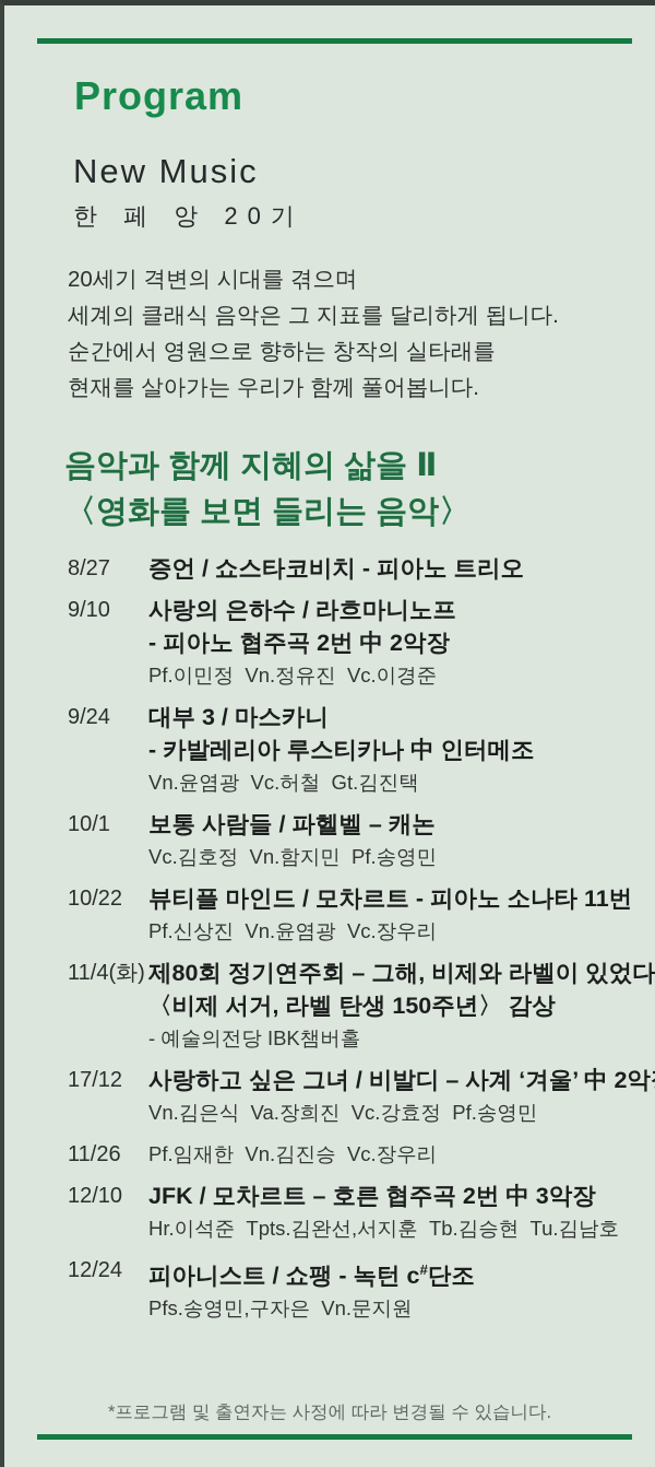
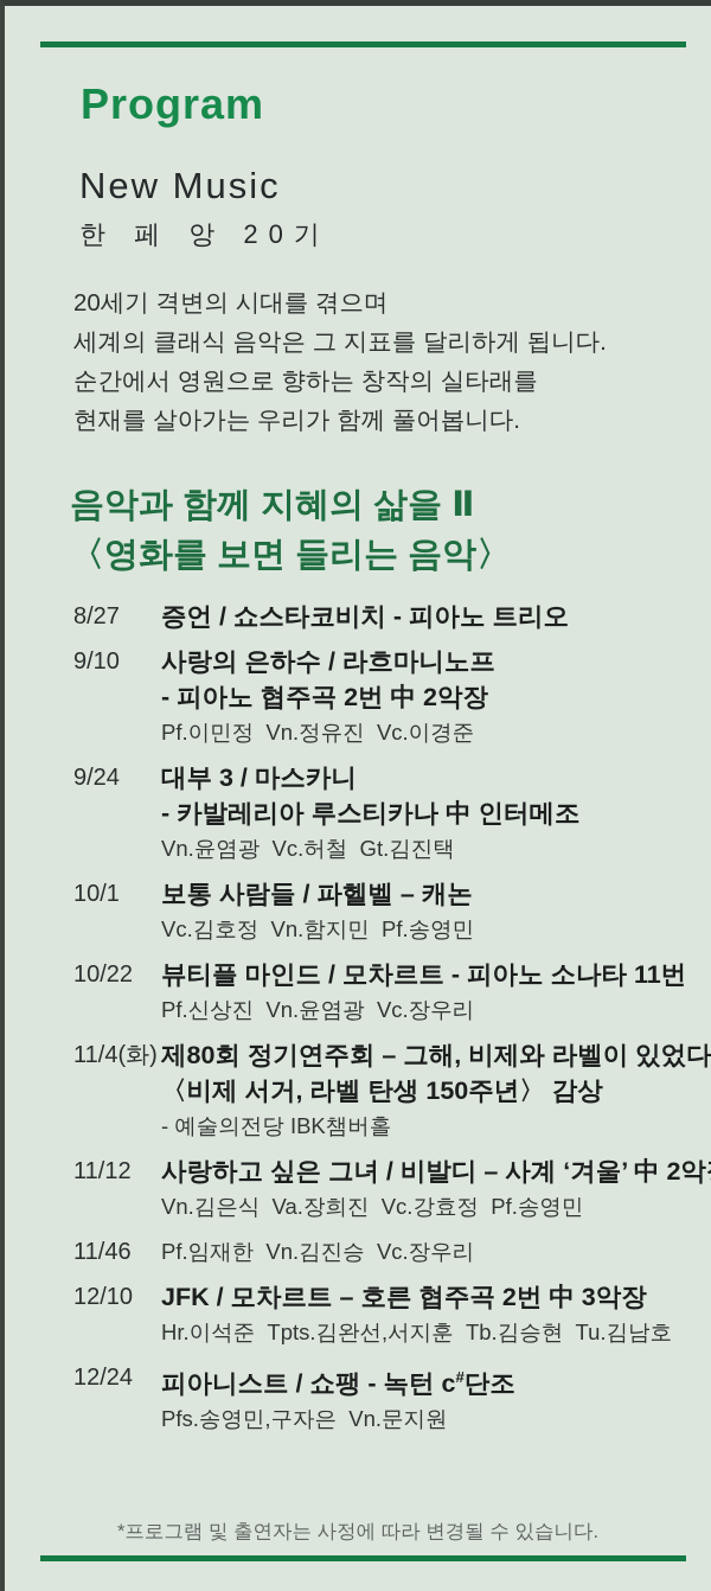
  Program
  New Music
  한 페 앙 20기
  20세기 격변의 시대를 겪으며
  세계의 클래식 음악은 그 지표를 달리하게 됩니다.
  순간에서 영원으로 향하는 창작의 실타래를
  현재를 살아가는 우리가 함께 풀어봅니다.
  음악과 함께 지혜의 삶을 Ⅱ
  〈영화를 보면 들리는 음악〉
  8/27
  증언 / 쇼스타코비치 - 피아노 트리오
  9/10
  사랑의 은하수 / 라흐마니노프
  - 피아노 협주곡 2번 中 2악장
  Pf.이민정 Vn.정유진 Vc.이경준
  9/24
  대부 3 / 마스카니
  - 카발레리아 루스티카나 中 인터메조
  Vn.윤염광 Vc.허철 Gt.김진택
  10/1
  보통 사람들 / 파헬벨 – 캐논
  Vc.김호정 Vn.함지민 Pf.송영민
  10/22
  뷰티플 마인드 / 모차르트 - 피아노 소나타 11번
  Pf.신상진 Vn.윤염광 Vc.장우리
  11/4(화)
  제80회 정기연주회 – 그해, 비제와 라벨이 있었다
  〈비제 서거, 라벨 탄생 150주년〉 감상
  - 예술의전당 IBK챔버홀
- 17/12
+ 11/12
  사랑하고 싶은 그녀 / 비발디 – 사계 ‘겨울’ 中 2악
  Vn.김은식 Va.장희진 Vc.강효정 Pf.송영민
- 11/26
+ 11/46
  Pf.임재한 Vn.김진승 Vc.장우리
  12/10
  JFK / 모차르트 – 호른 협주곡 2번 中 3악장
  Hr.이석준 Tpts.김완선,서지훈 Tb.김승현 Tu.김남호
  12/24
  피아니스트 / 쇼팽 - 녹턴 c#단조
  Pfs.송영민,구자은 Vn.문지원
  *프로그램 및 출연자는 사정에 따라 변경될 수 있습니다.
